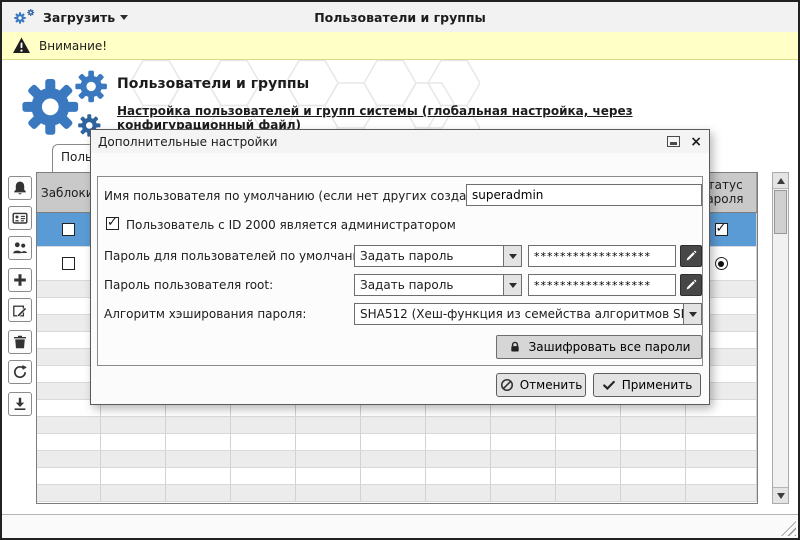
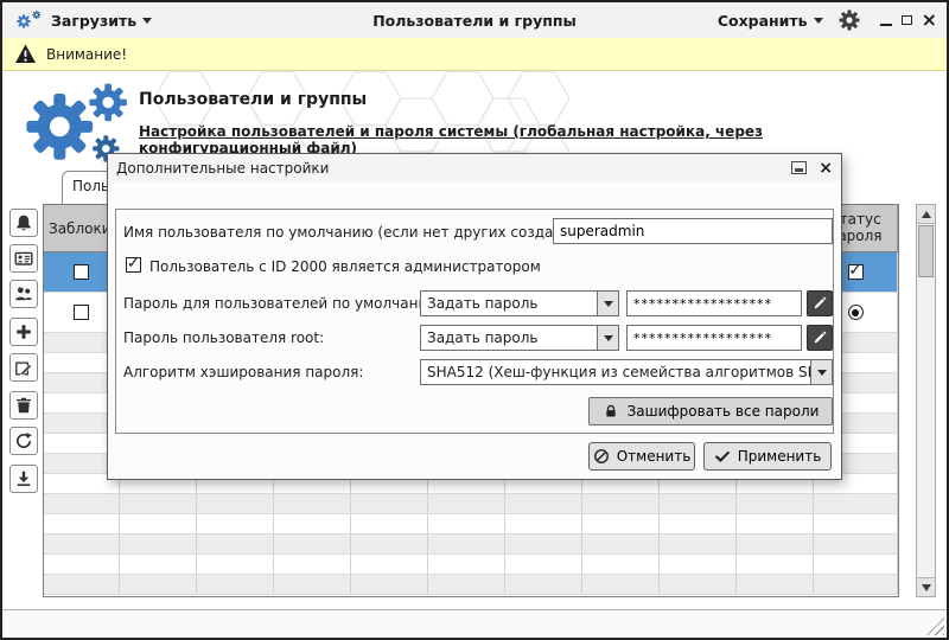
  Загрузить
  Пользователи и группы
+ Сохранить
  Внимание!
  Пользователи и группы
- Настройка пользователей и групп системы (глобальная настройка, через конфигурационный файл)
+ Настройка пользователей и пароля системы (глобальная настройка, через конфигурационный файл)
  татус роля
  Дополнительные настройки
  Имя пользователя по умолчанию (если нет других созда
  superadmin
  Пользователь с ID 2000 является администратором
  Пароль для пользователей по умолчан
  Задать пароль
  ******************
  Пароль пользователя root:
  Задать пароль
  ******************
  Алгоритм хэширования пароля:
  SHA512 (Хеш-функция из семейства алгоритмов S
  Зашифровать все пароли
  Отменить
  Применить
